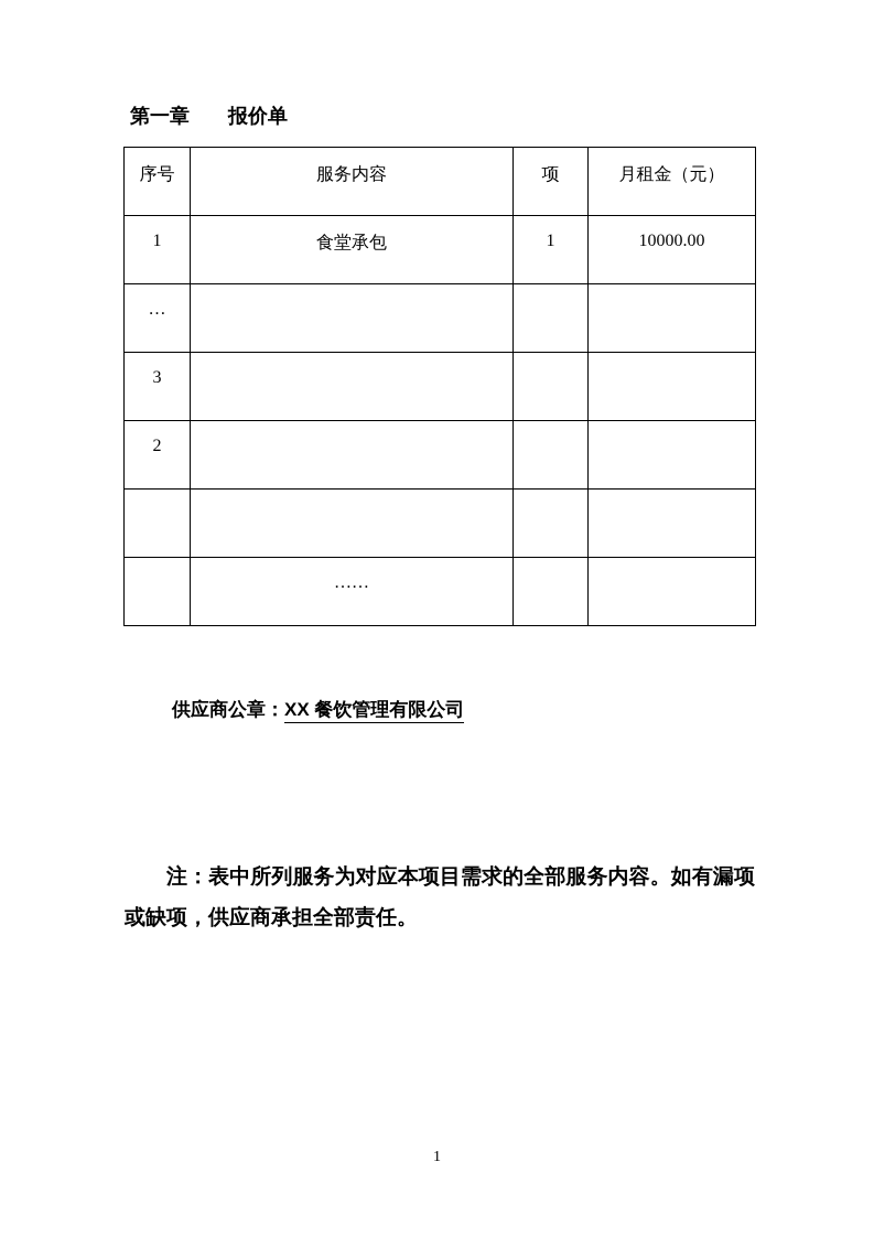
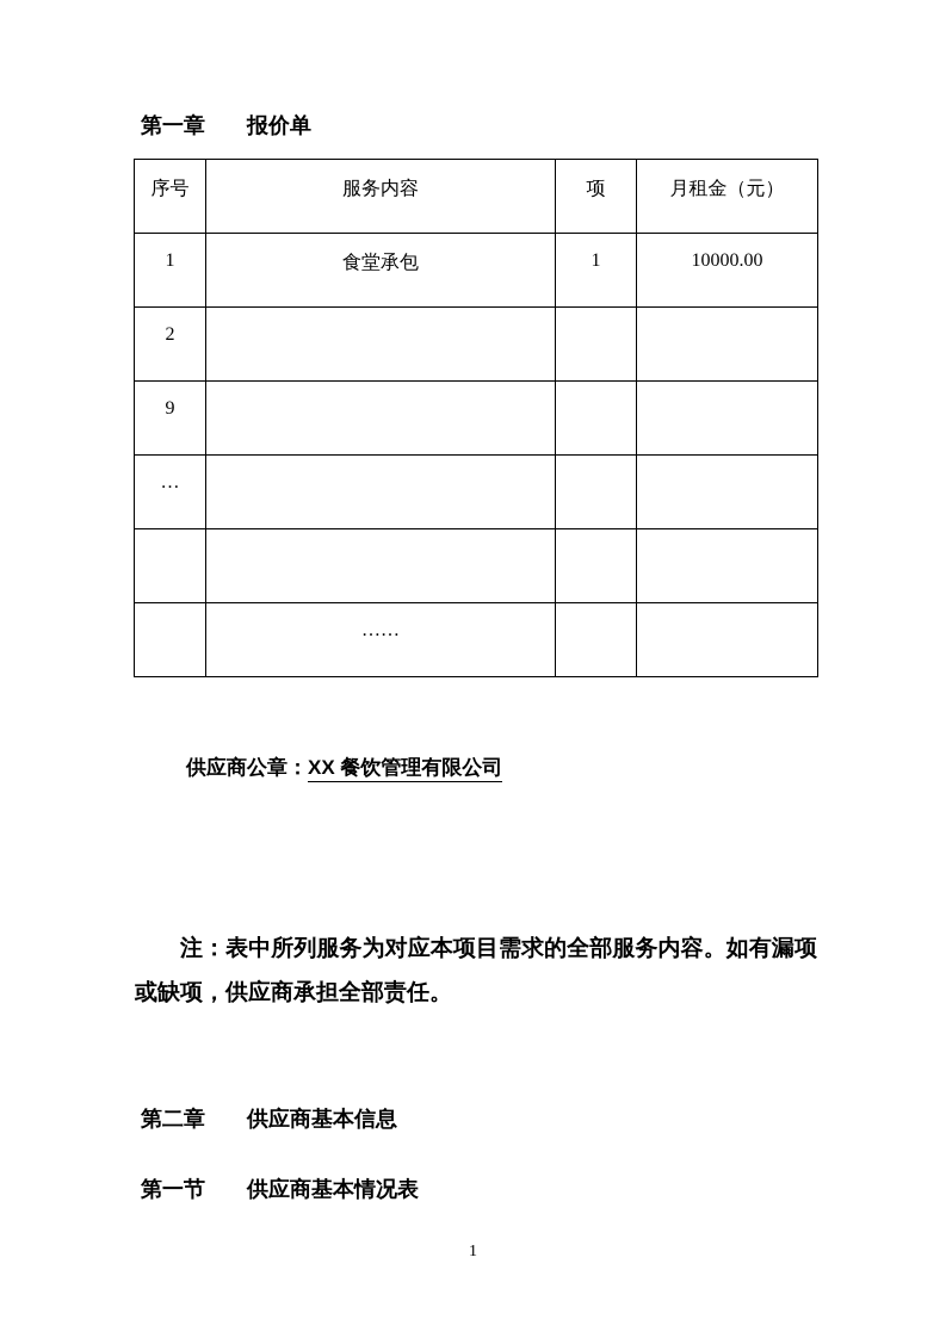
  第一章 报价单
  序号	服务内容	项	月租金（元）
  1	食堂承包	1	10000.00
- …
+ 2
- 3
+ 9
- 2
+ …
  	……
  供应商公章：XX 餐饮管理有限公司
  注：表中所列服务为对应本项目需求的全部服务内容。如有漏项或缺项，供应商承担全部责任。
+ 第二章 供应商基本信息
+ 第一节 供应商基本情况表
  1
